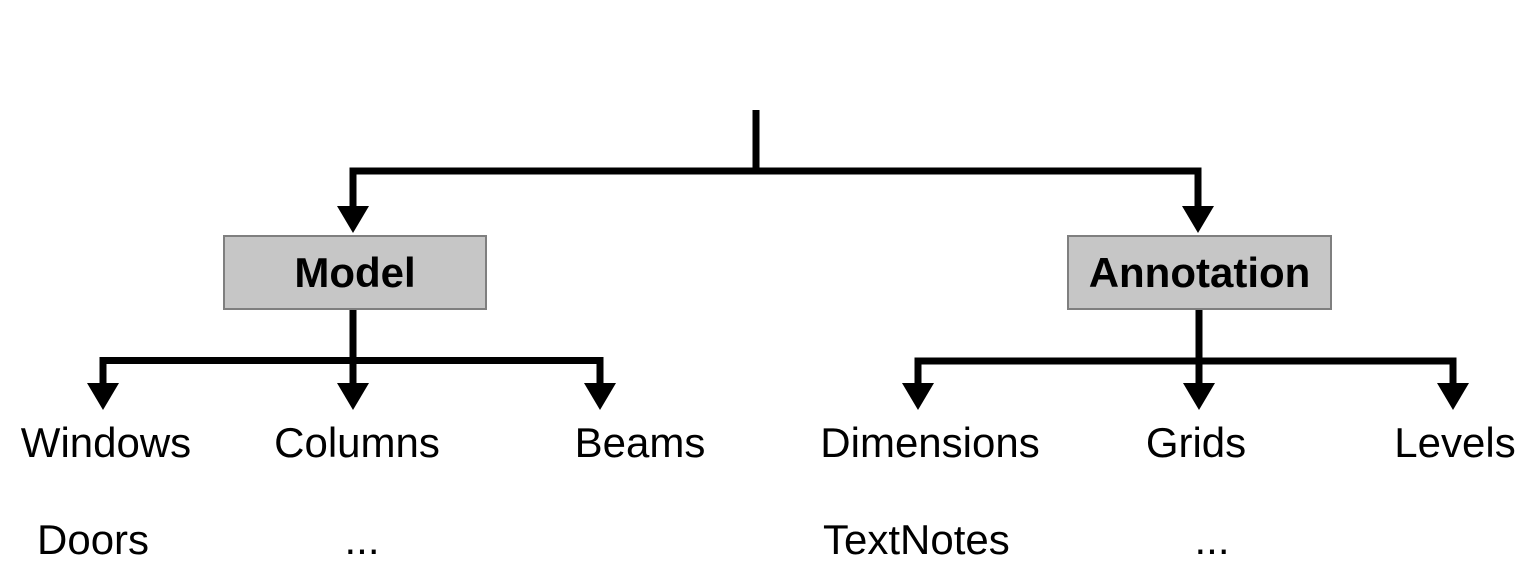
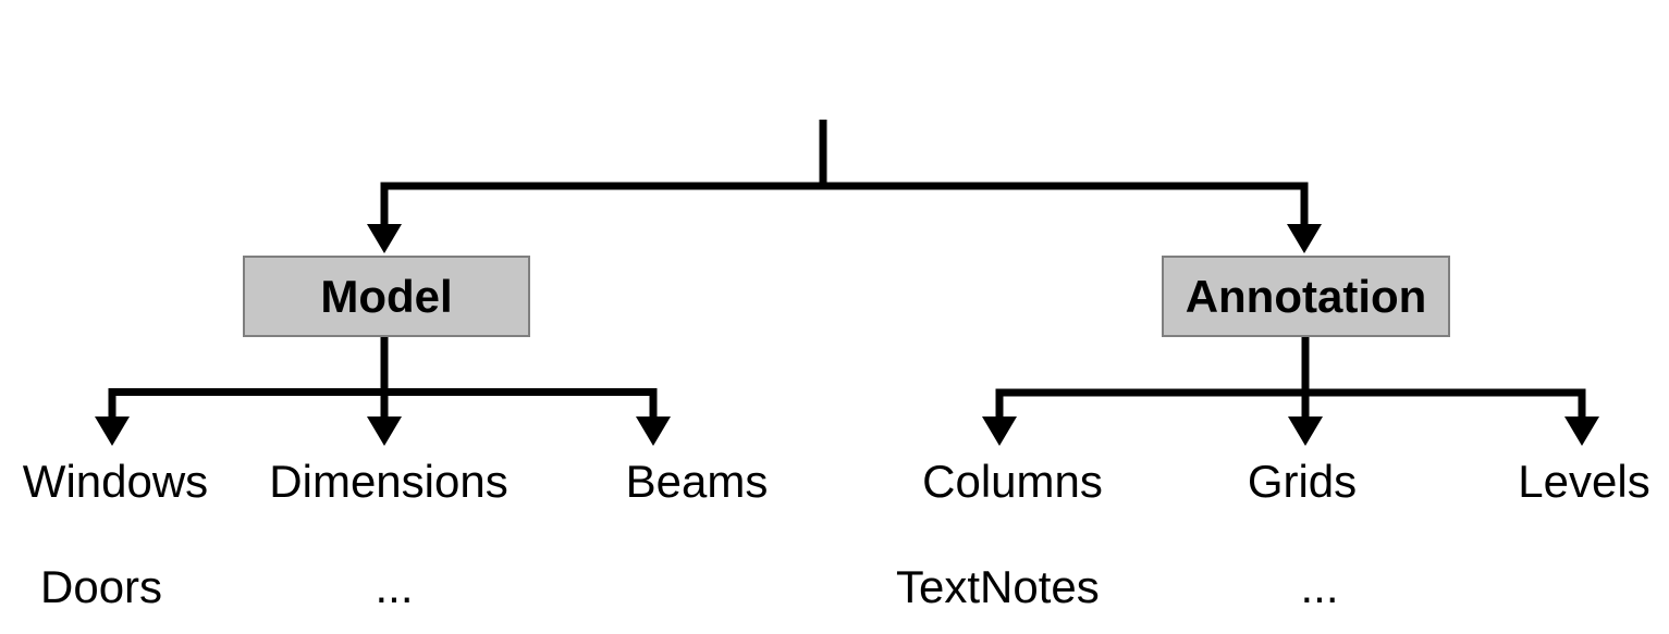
  Model
  Annotation
  Windows
- Columns
+ Dimensions
  Beams
- Dimensions
+ Columns
  Grids
  Levels
  Doors
  ...
  TextNotes
  ...
